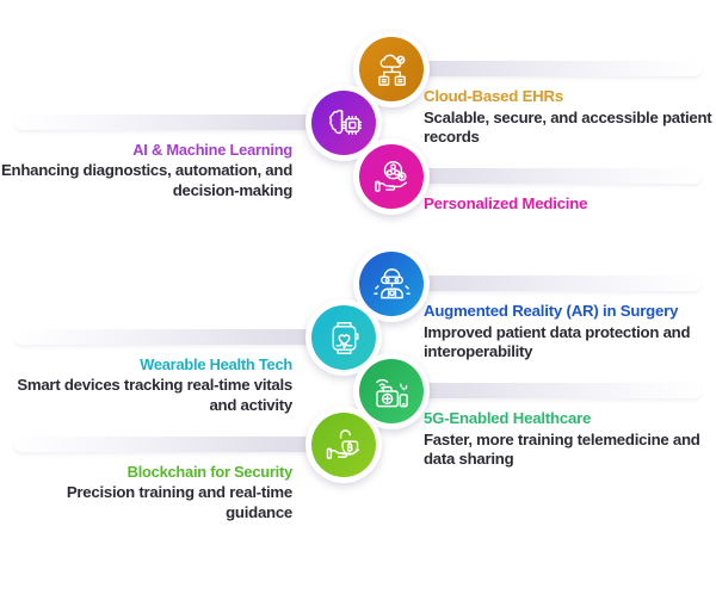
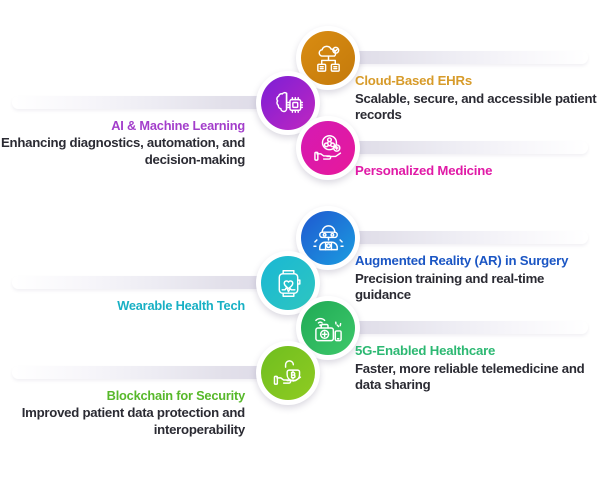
  Cloud-Based EHRs
  Scalable, secure, and accessible patient records
  AI & Machine Learning
  Enhancing diagnostics, automation, and decision-making
  Personalized Medicine
  Augmented Reality (AR) in Surgery
- Improved patient data protection and interoperability
+ Precision training and real-time guidance
  Wearable Health Tech
- Smart devices tracking real-time vitals and activity
  5G-Enabled Healthcare
- Faster, more training telemedicine and data sharing
+ Faster, more reliable telemedicine and data sharing
  Blockchain for Security
- Precision training and real-time guidance
+ Improved patient data protection and interoperability
